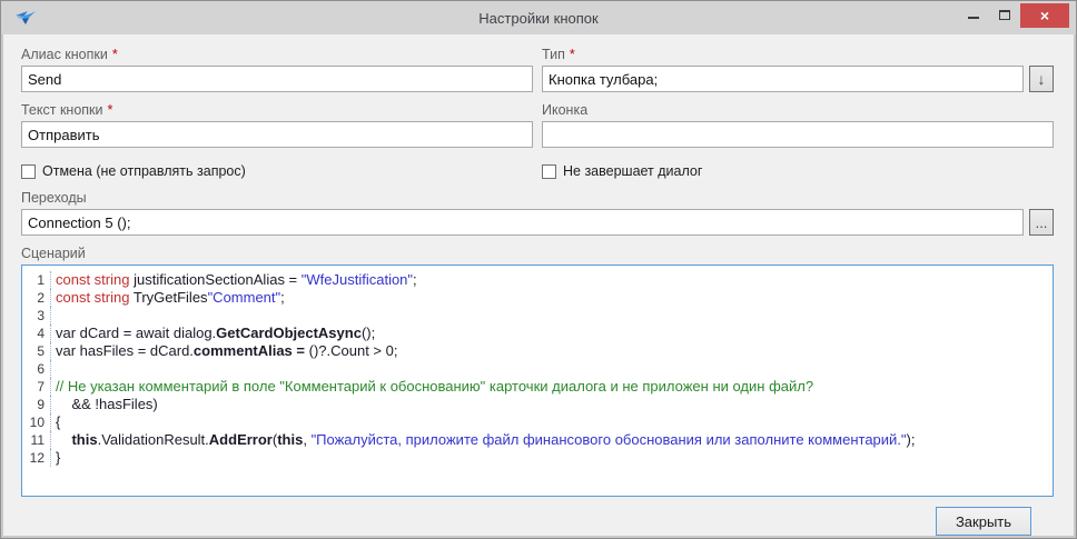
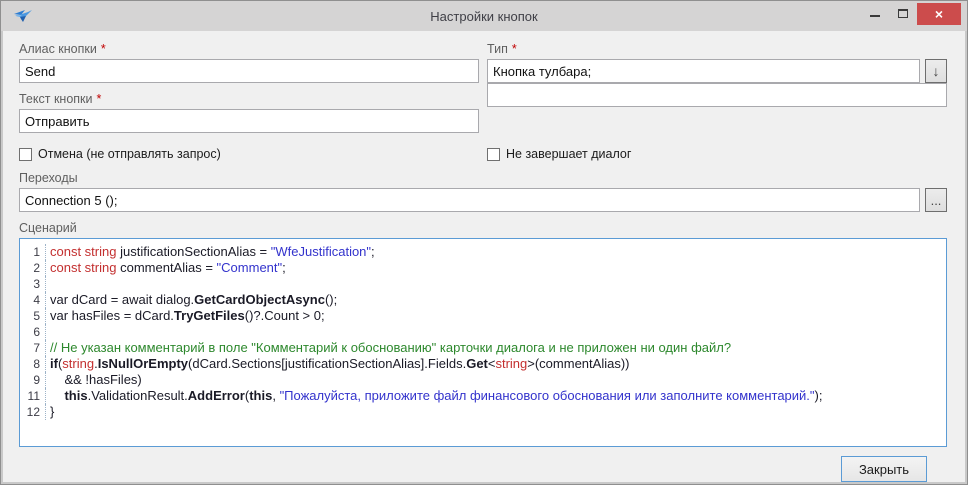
  Настройки кнопок
  ×
  Алиас кнопки *
  Send
  Тип *
  Кнопка тулбара;
  ↓
  Текст кнопки *
  Отправить
- Иконка
  Отмена (не отправлять запрос)
  Не завершает диалог
  Переходы
  Connection 5 ();
  ...
  Сценарий
  1
  const string justificationSectionAlias = "WfeJustification";
  2
- const string TryGetFiles"Comment";
+ const string commentAlias = "Comment";
  3
  4
  var dCard = await dialog.GetCardObjectAsync();
  5
- var hasFiles = dCard.commentAlias = ()?.Count > 0;
+ var hasFiles = dCard.TryGetFiles()?.Count > 0;
  6
  7
  // Не указан комментарий в поле "Комментарий к обоснованию" карточки диалога и не приложен ни один файл?
+ 8
+ if(string.IsNullOrEmpty(dCard.Sections[justificationSectionAlias].Fields.Get<string>(commentAlias))
  9
  && !hasFiles)
- 10
- {
  11
  this.ValidationResult.AddError(this, "Пожалуйста, приложите файл финансового обоснования или заполните комментарий.");
  12
  }
  Закрыть
